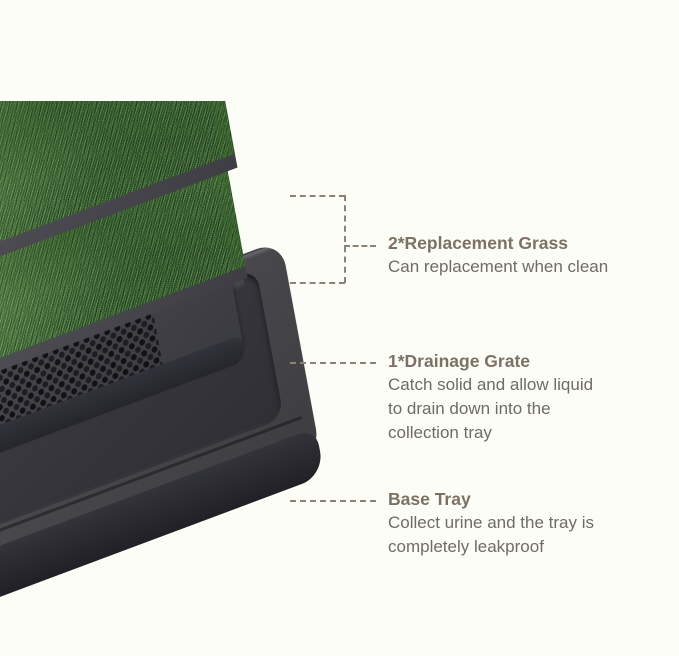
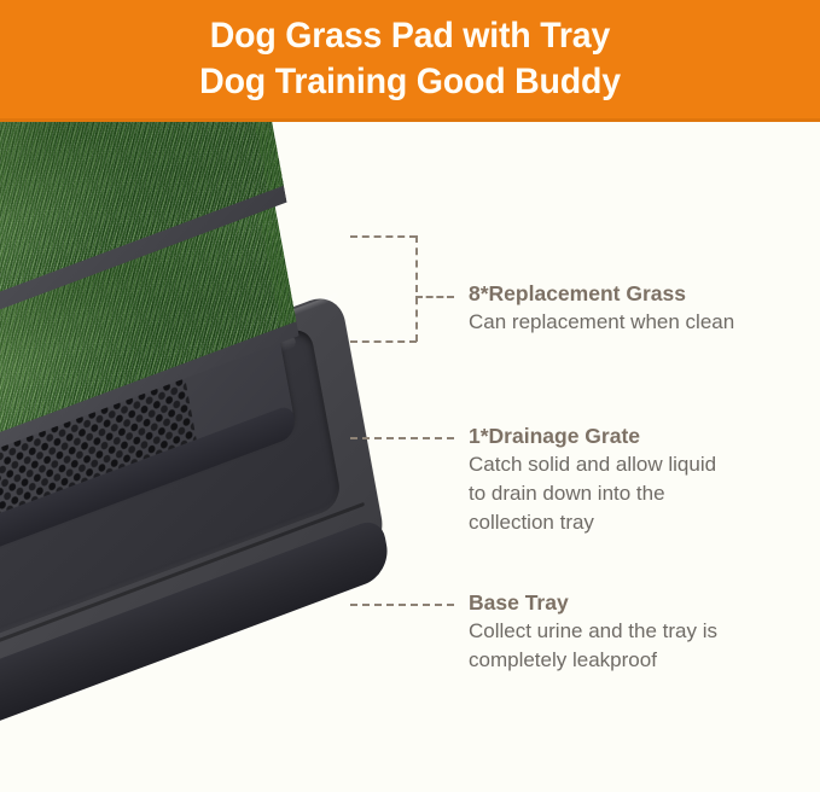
+ Dog Grass Pad with Tray
+ Dog Training Good Buddy
- 2*Replacement Grass
+ 8*Replacement Grass
  Can replacement when clean
  1*Drainage Grate
  Catch solid and allow liquid
  to drain down into the
  collection tray
  Base Tray
  Collect urine and the tray is
  completely leakproof
